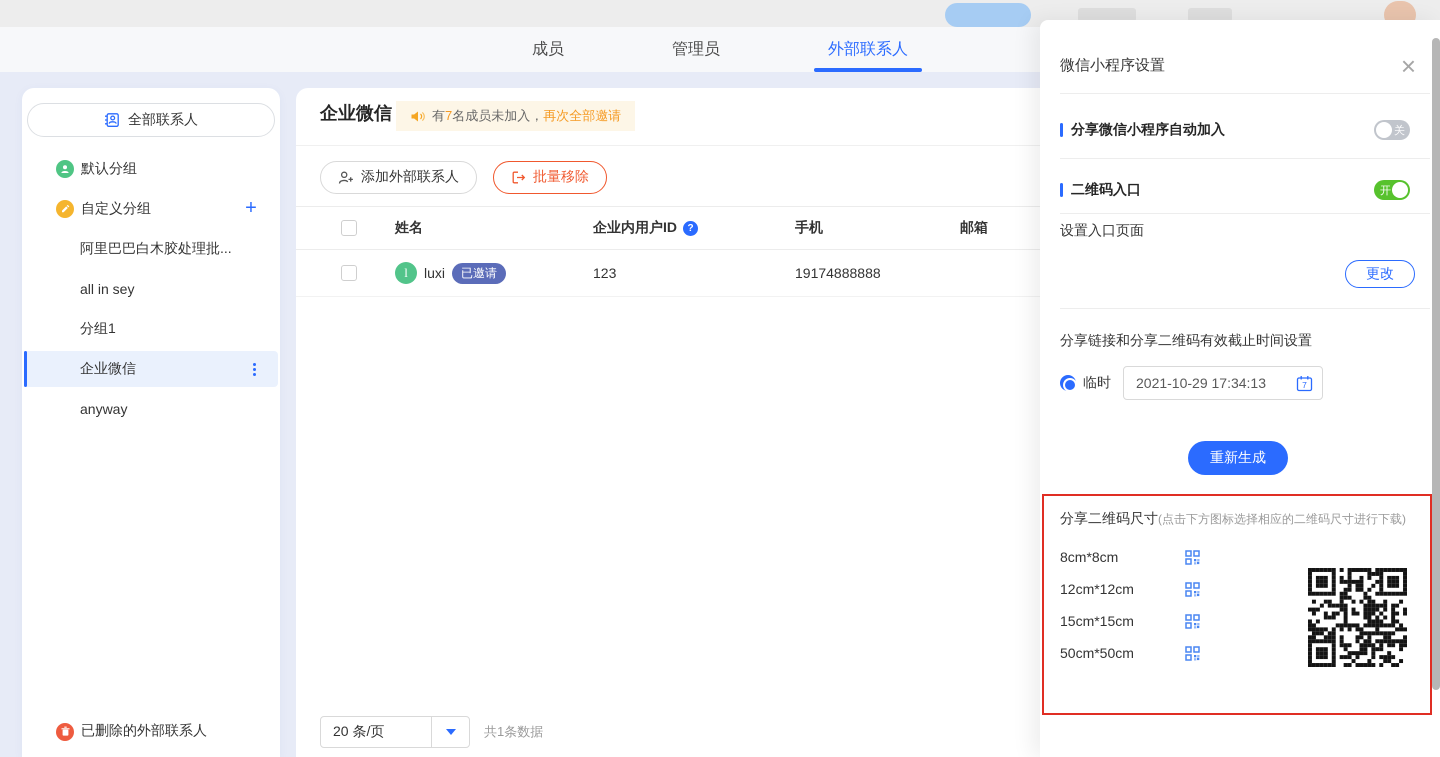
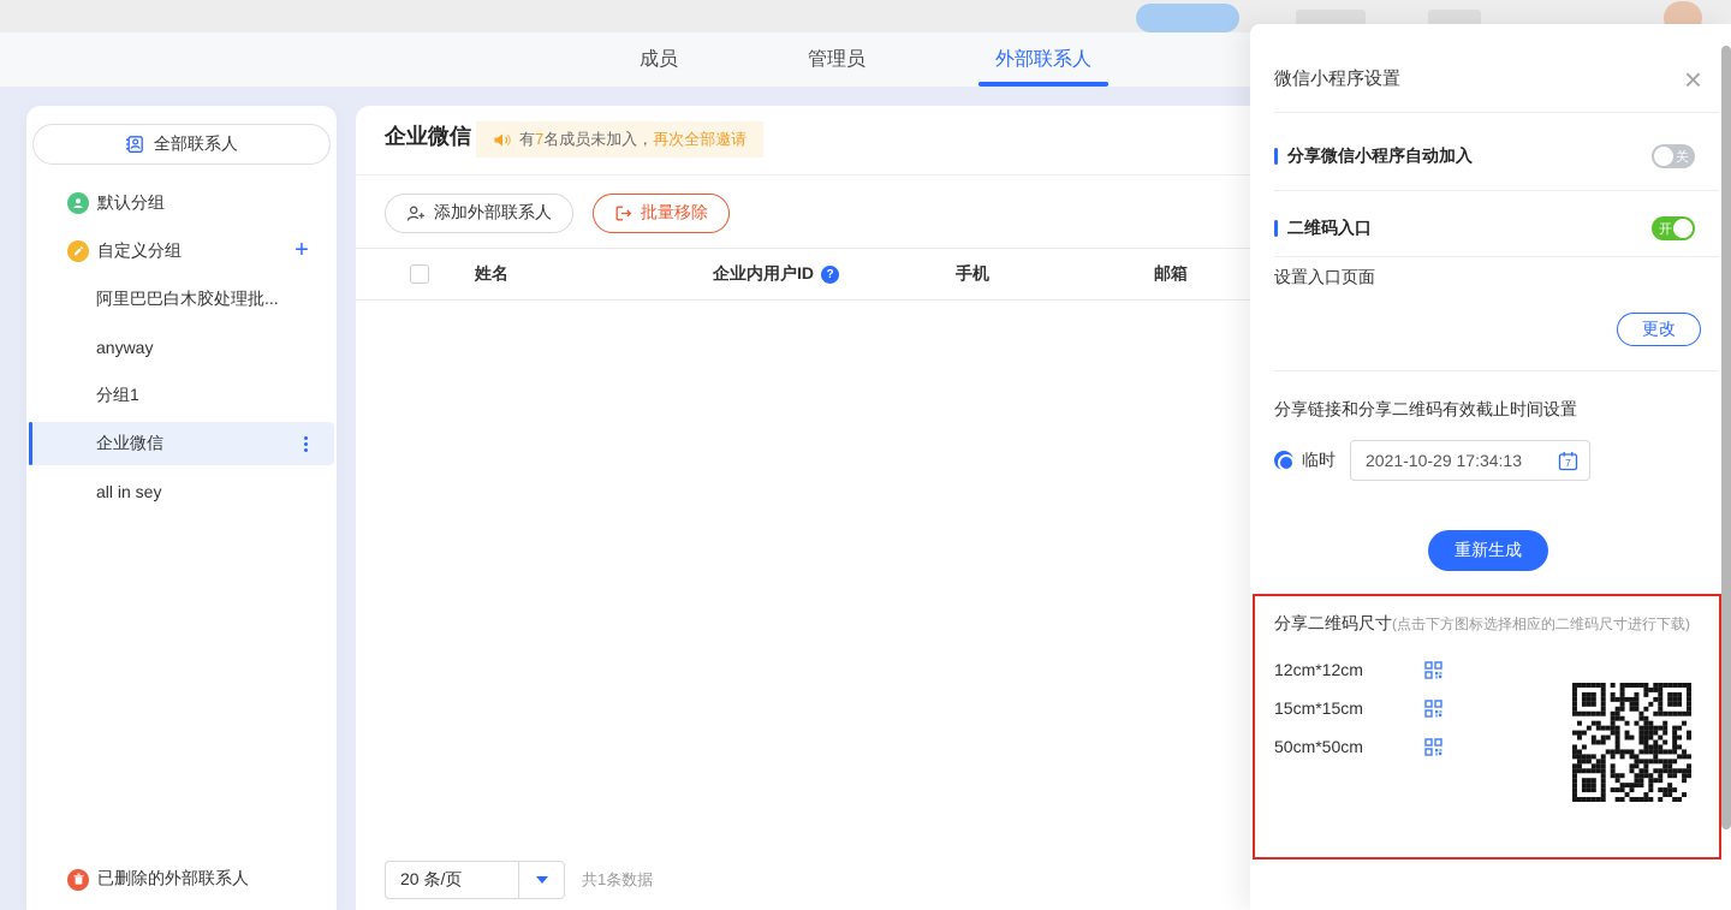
  成员
  管理员
  外部联系人
  全部联系人
  默认分组
  自定义分组
  +
  阿里巴巴白木胶处理批...
- all in sey
+ anyway
  分组1
  企业微信
- anyway
+ all in sey
  已删除的外部联系人
  企业微信
  有7名成员未加入，再次全部邀请
  添加外部联系人
  批量移除
  姓名
  企业内用户ID
  ?
  手机
  邮箱
- l
- luxi
- 已邀请
- 123
- 19174888888
  20 条/页
  共1条数据
  微信小程序设置
  ×
  分享微信小程序自动加入
  关
  二维码入口
  开
  设置入口页面
  更改
  分享链接和分享二维码有效截止时间设置
  临时
  2021-10-29 17:34:13
  7
  重新生成
  分享二维码尺寸(点击下方图标选择相应的二维码尺寸进行下载)
- 8cm*8cm
  12cm*12cm
  15cm*15cm
  50cm*50cm
